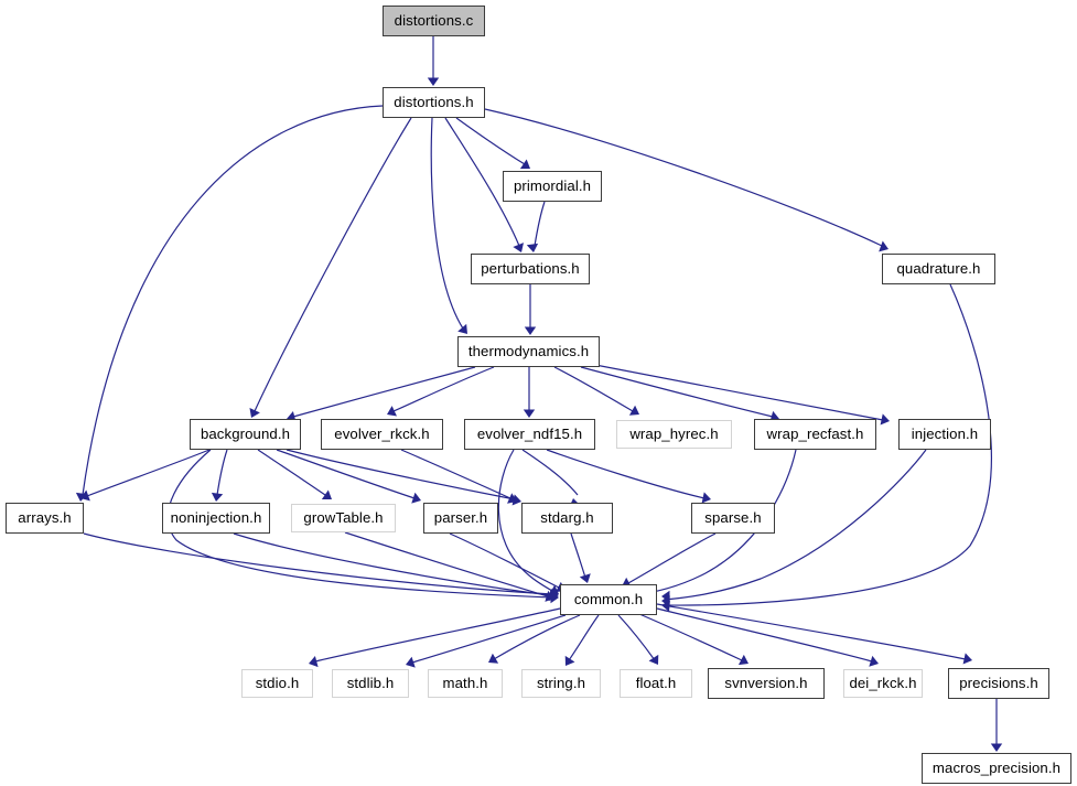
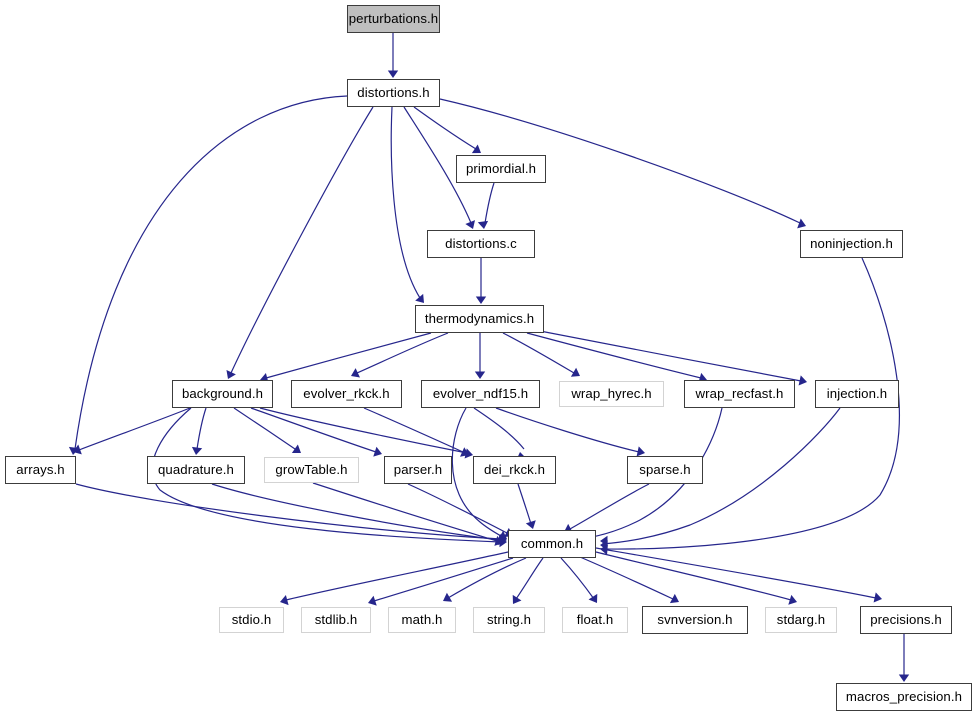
- distortions.c
+ perturbations.h
  distortions.h
  primordial.h
- quadrature.h
+ noninjection.h
- perturbations.h
+ distortions.c
  thermodynamics.h
  background.h
  evolver_rkck.h
  evolver_ndf15.h
  wrap_hyrec.h
  wrap_recfast.h
  injection.h
  arrays.h
- noninjection.h
+ quadrature.h
  growTable.h
  parser.h
- stdarg.h
+ dei_rkck.h
  sparse.h
  common.h
  stdio.h
  stdlib.h
  math.h
  string.h
  float.h
  svnversion.h
- dei_rkck.h
+ stdarg.h
  precisions.h
  macros_precision.h
